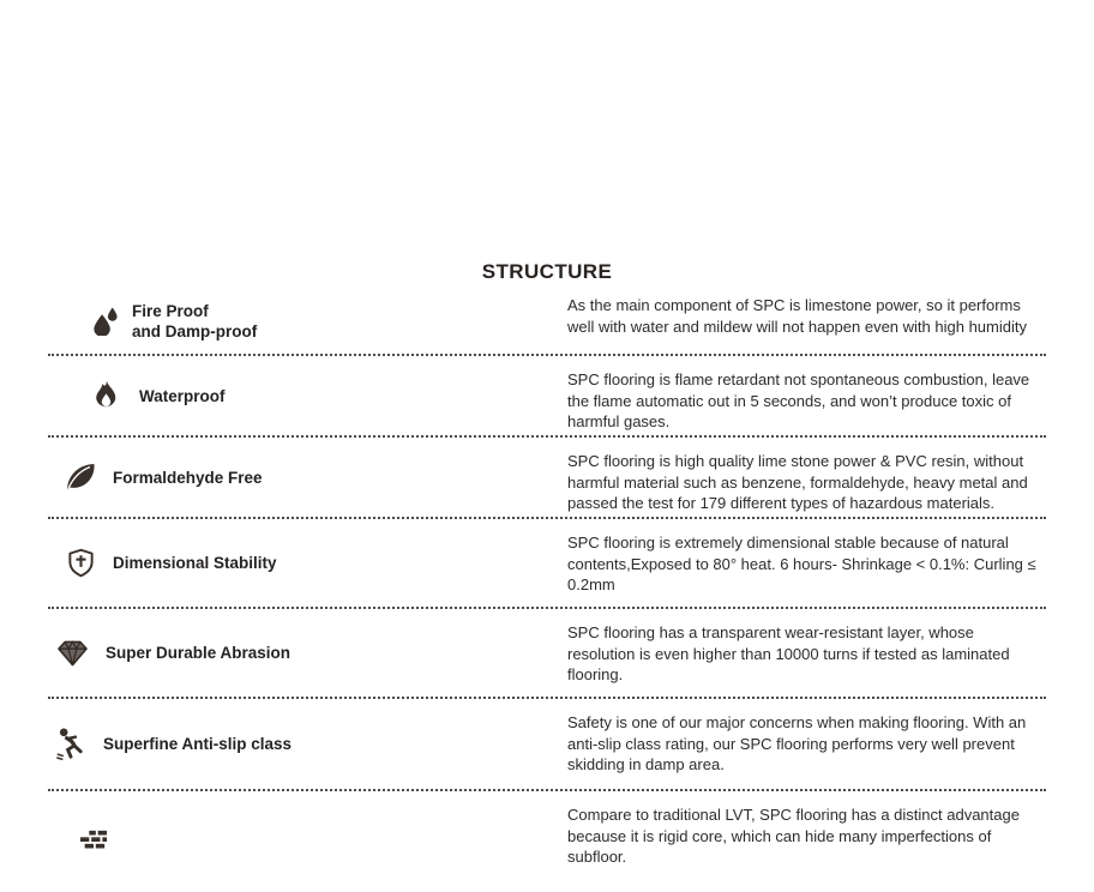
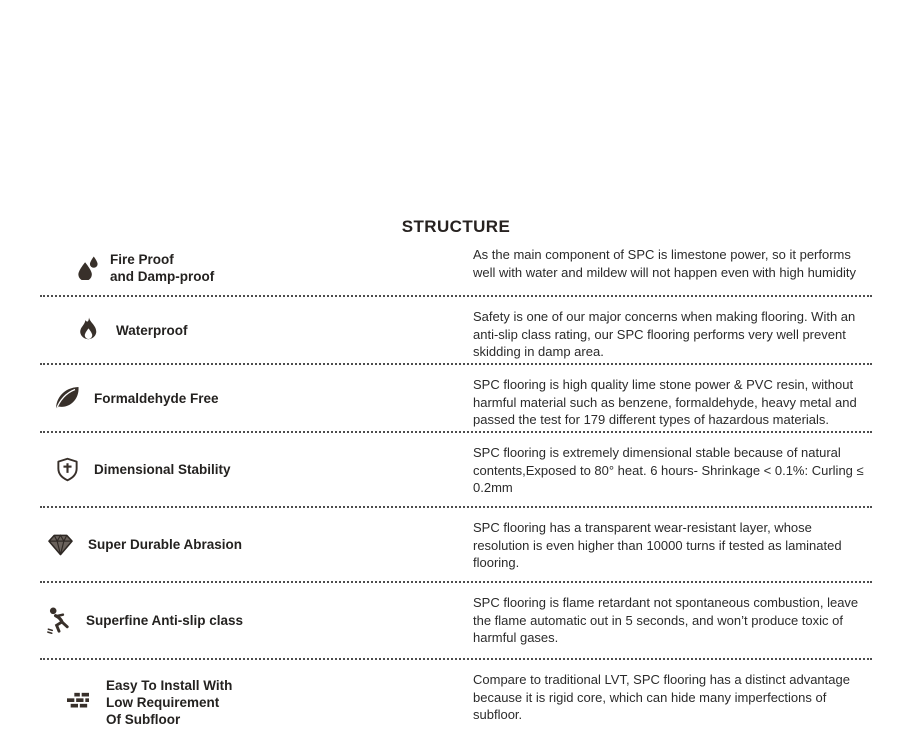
  STRUCTURE
  Fire Proof
  and Damp-proof
  As the main component of SPC is limestone power, so it performs well with water and mildew will not happen even with high humidity
  Waterproof
- SPC flooring is flame retardant not spontaneous combustion, leave the flame automatic out in 5 seconds, and won’t produce toxic of harmful gases.
+ Safety is one of our major concerns when making flooring. With an anti-slip class rating, our SPC flooring performs very well prevent skidding in damp area.
  Formaldehyde Free
  SPC flooring is high quality lime stone power & PVC resin, without harmful material such as benzene, formaldehyde, heavy metal and passed the test for 179 different types of hazardous materials.
  Dimensional Stability
  SPC flooring is extremely dimensional stable because of natural contents,Exposed to 80° heat. 6 hours- Shrinkage < 0.1%: Curling ≤ 0.2mm
  Super Durable Abrasion
  SPC flooring has a transparent wear-resistant layer, whose resolution is even higher than 10000 turns if tested as laminated flooring.
  Superfine Anti-slip class
- Safety is one of our major concerns when making flooring. With an anti-slip class rating, our SPC flooring performs very well prevent skidding in damp area.
+ SPC flooring is flame retardant not spontaneous combustion, leave the flame automatic out in 5 seconds, and won’t produce toxic of harmful gases.
+ Easy To Install With
+ Low Requirement
+ Of Subfloor
  Compare to traditional LVT, SPC flooring has a distinct advantage because it is rigid core, which can hide many imperfections of subfloor.
